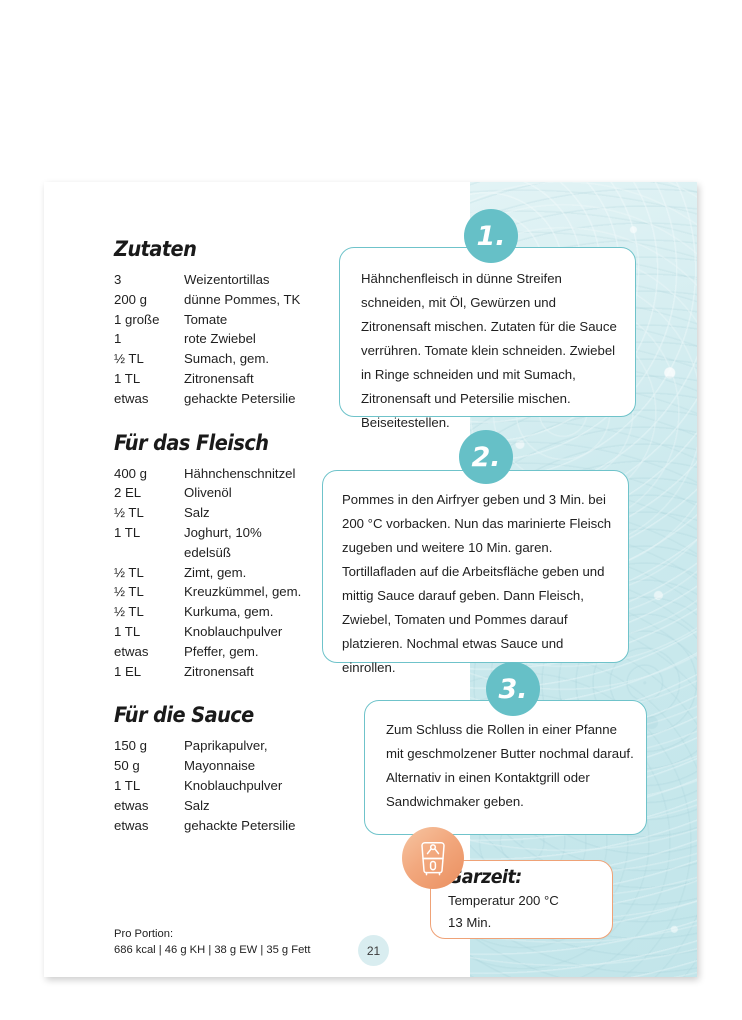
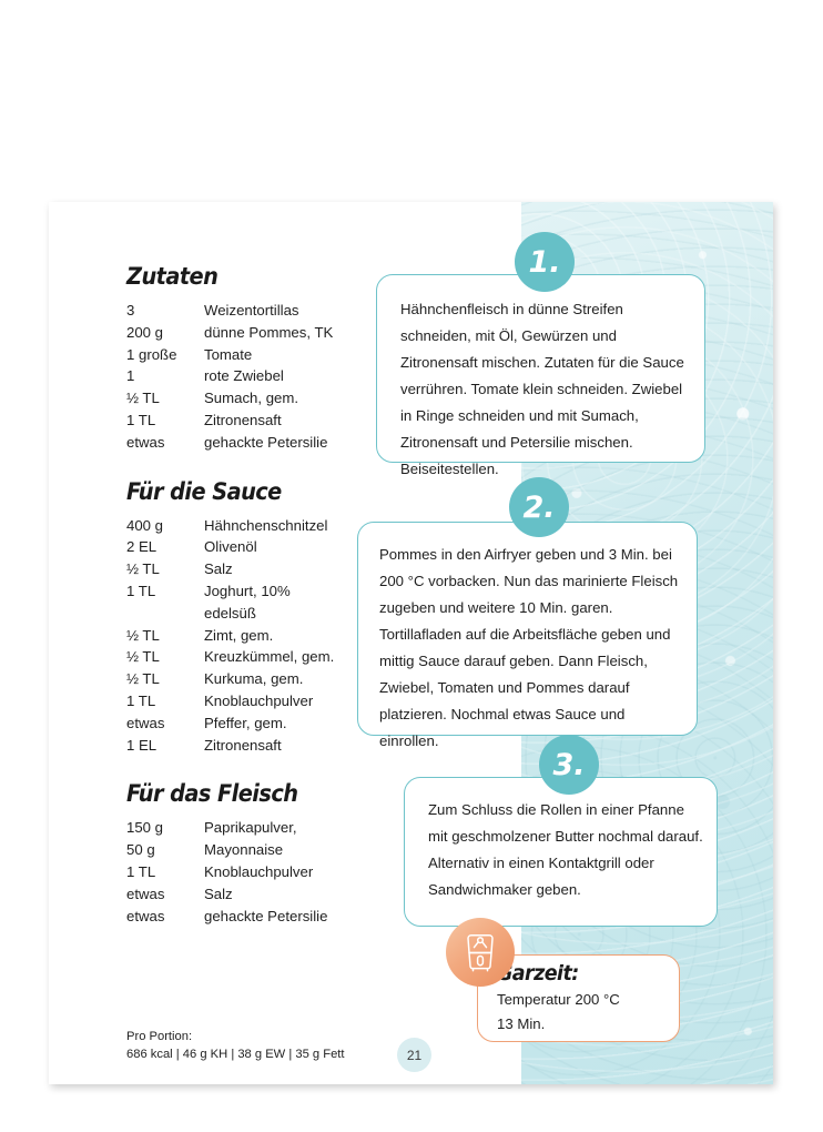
  Zutaten
  3	Weizentortillas
  200 g	dünne Pommes, TK
  1 große	Tomate
  1	rote Zwiebel
  ½ TL	Sumach, gem.
  1 TL	Zitronensaft
  etwas	gehackte Petersilie
- Für das Fleisch
+ Für die Sauce
  400 g	Hähnchenschnitzel
  2 EL	Olivenöl
  ½ TL	Salz
  1 TL	Joghurt, 10%
  	edelsüß
  ½ TL	Zimt, gem.
  ½ TL	Kreuzkümmel, gem.
  ½ TL	Kurkuma, gem.
  1 TL	Knoblauchpulver
  etwas	Pfeffer, gem.
  1 EL	Zitronensaft
- Für die Sauce
+ Für das Fleisch
  150 g	Paprikapulver,
  50 g	Mayonnaise
  1 TL	Knoblauchpulver
  etwas	Salz
  etwas	gehackte Petersilie
  Pro Portion:
  686 kcal | 46 g KH | 38 g EW | 35 g Fett
  21
  Hähnchenfleisch in dünne Streifen schneiden, mit Öl, Gewürzen und Zitronensaft mischen. Zutaten für die Sauce verrühren. Tomate klein schneiden. Zwiebel in Ringe schneiden und mit Sumach, Zitronensaft und Petersilie mischen. Beiseitestellen.
  1.
  Pommes in den Airfryer geben und 3 Min. bei 200 °C vorbacken. Nun das marinierte Fleisch zugeben und weitere 10 Min. garen. Tortillafladen auf die Arbeitsfläche geben und mittig Sauce darauf geben. Dann Fleisch, Zwiebel, Tomaten und Pommes darauf platzieren. Nochmal etwas Sauce und einrollen.
  2.
  Zum Schluss die Rollen in einer Pfanne mit geschmolzener Butter nochmal darauf. Alternativ in einen Kontaktgrill oder Sandwichmaker geben.
  3.
  arzeit:
  Temperatur 200 °C
  13 Min.
